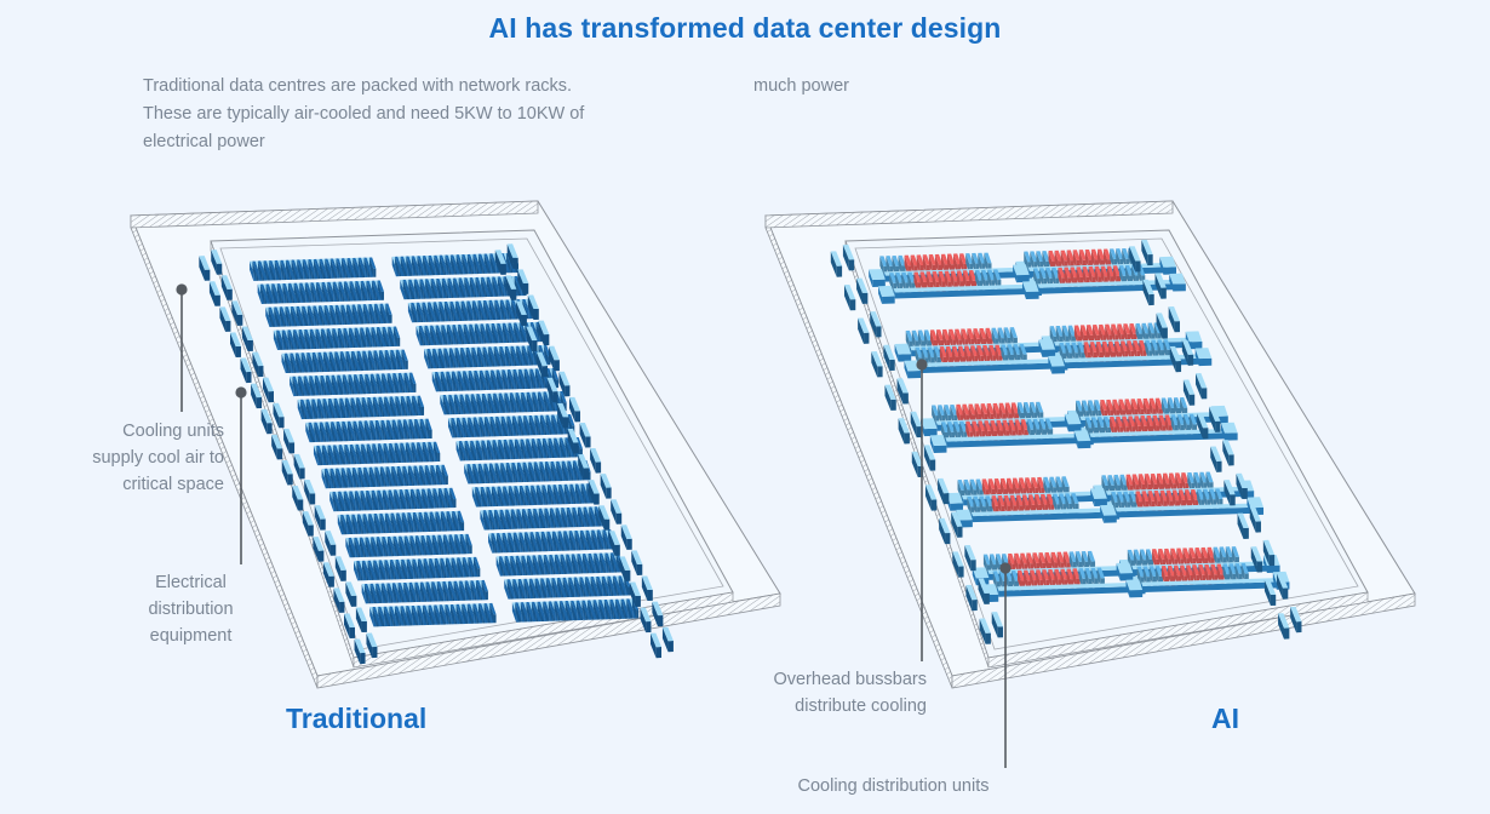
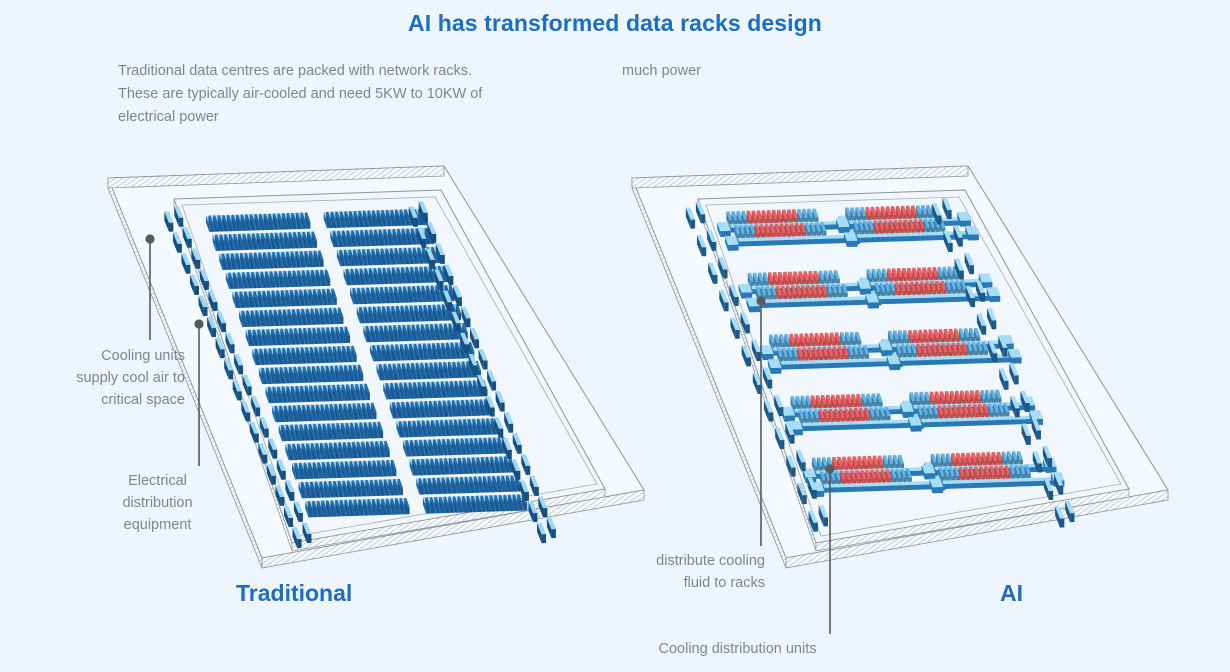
- AI has transformed data center design
+ AI has transformed data racks design
  Traditional data centres are packed with network racks.
  These are typically air-cooled and need 5KW to 10KW of
  electrical power
  much power
  Cooling units
  supply cool air to
  critical space
  Electrical
  distribution
  equipment
- Overhead bussbars
  distribute cooling
+ fluid to racks
  Cooling distribution units
  Traditional
  AI
